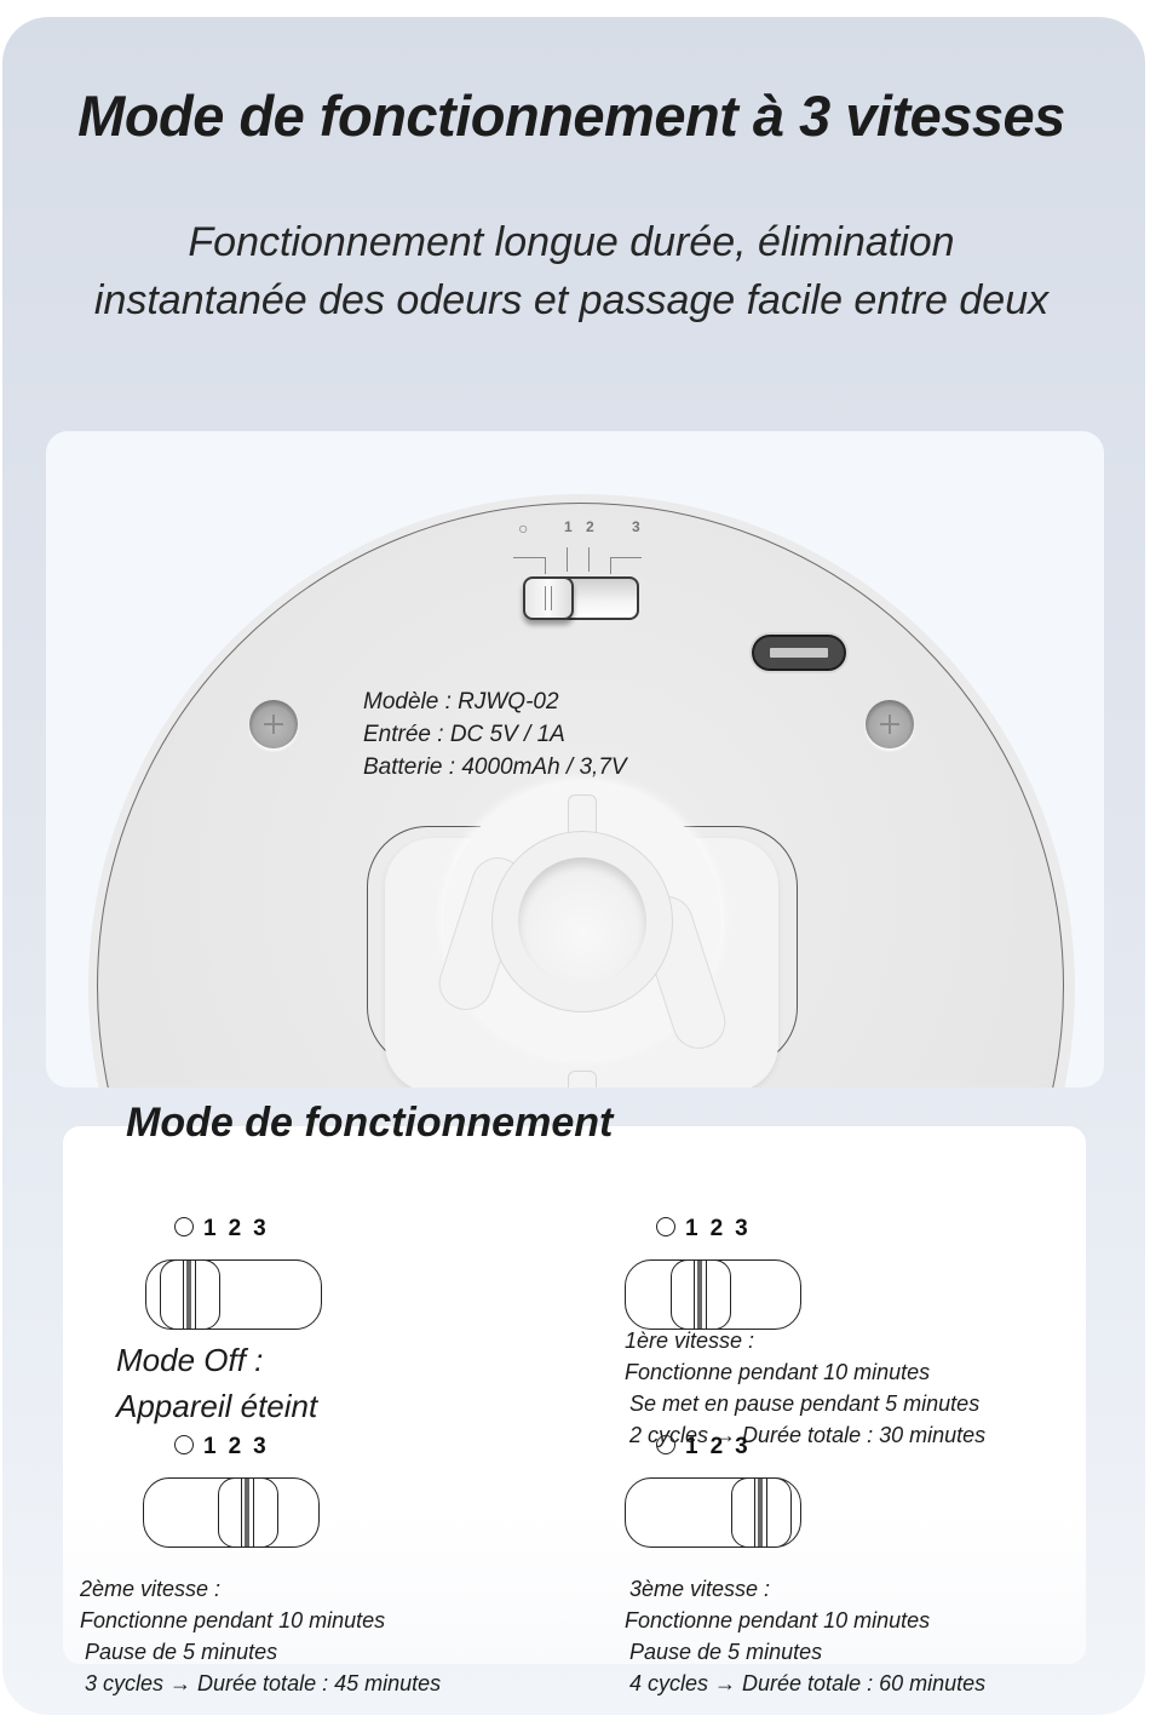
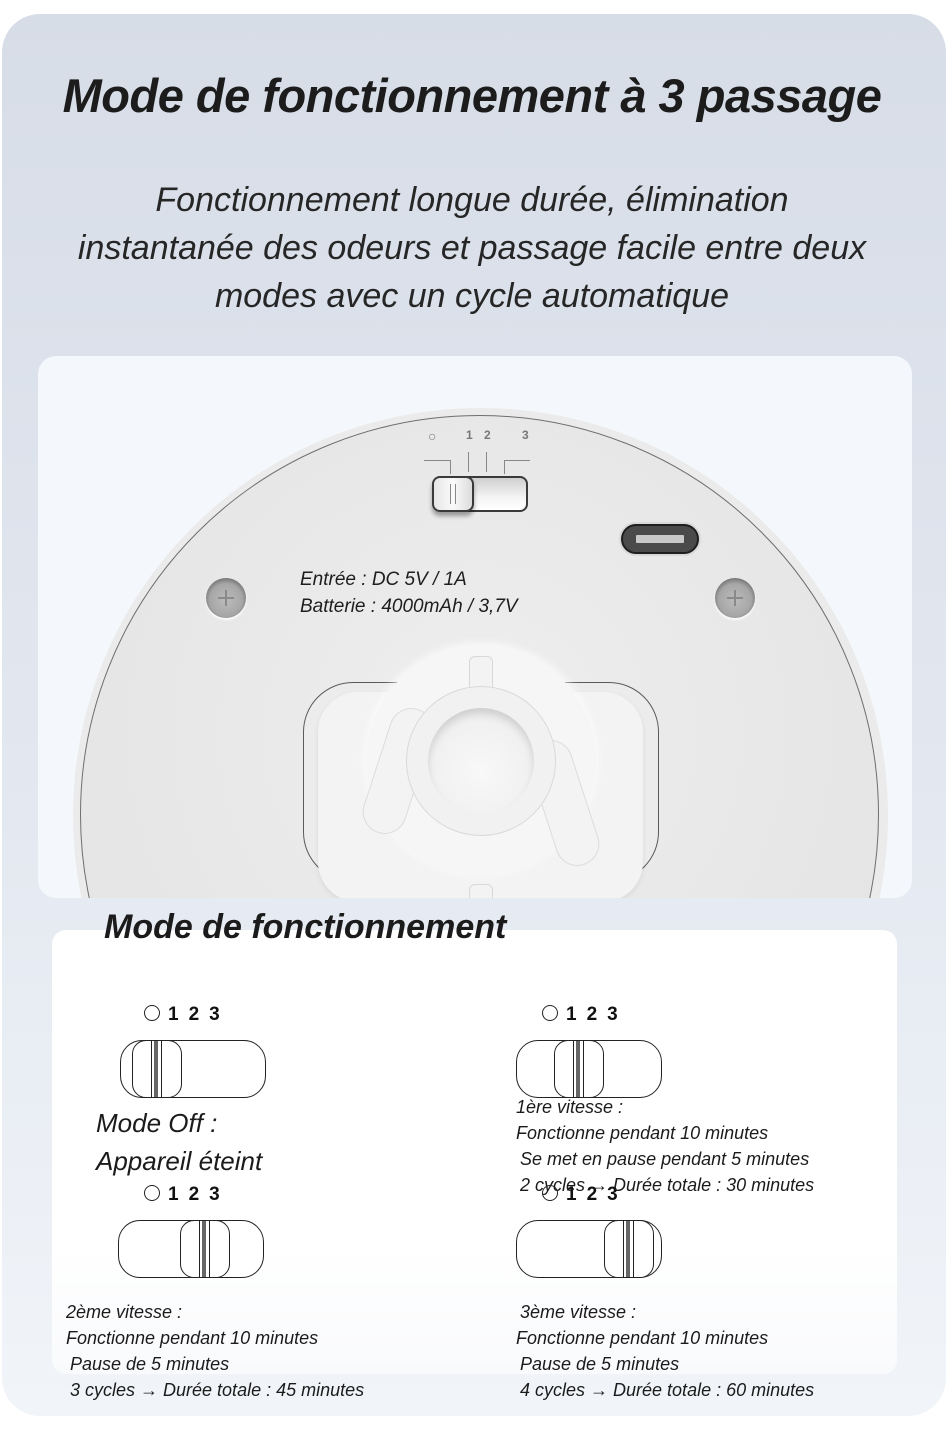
- Mode de fonctionnement à 3 vitesses
+ Mode de fonctionnement à 3 passage
  Fonctionnement longue durée, élimination
  instantanée des odeurs et passage facile entre deux
+ modes avec un cycle automatique
  ○
  1
  2
  3
- Modèle : RJWQ-02
  Entrée : DC 5V / 1A
  Batterie : 4000mAh / 3,7V
  Mode de fonctionnement
  1 2 3
  Mode Off :
  Appareil éteint
  1 2 3
  1ère vitesse :
  Fonctionne pendant 10 minutes
  Se met en pause pendant 5 minutes
  2 cycles → Durée totale : 30 minutes
  1 2 3
  2ème vitesse :
  Fonctionne pendant 10 minutes
  Pause de 5 minutes
  3 cycles → Durée totale : 45 minutes
  1 2 3
  3ème vitesse :
  Fonctionne pendant 10 minutes
  Pause de 5 minutes
  4 cycles → Durée totale : 60 minutes
